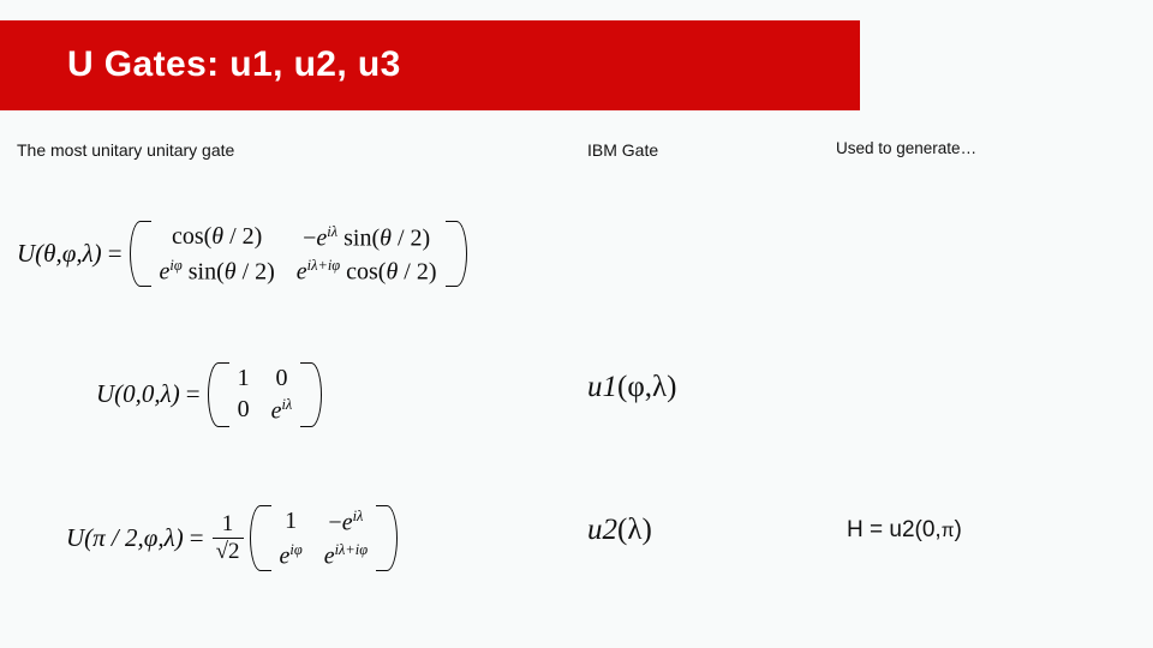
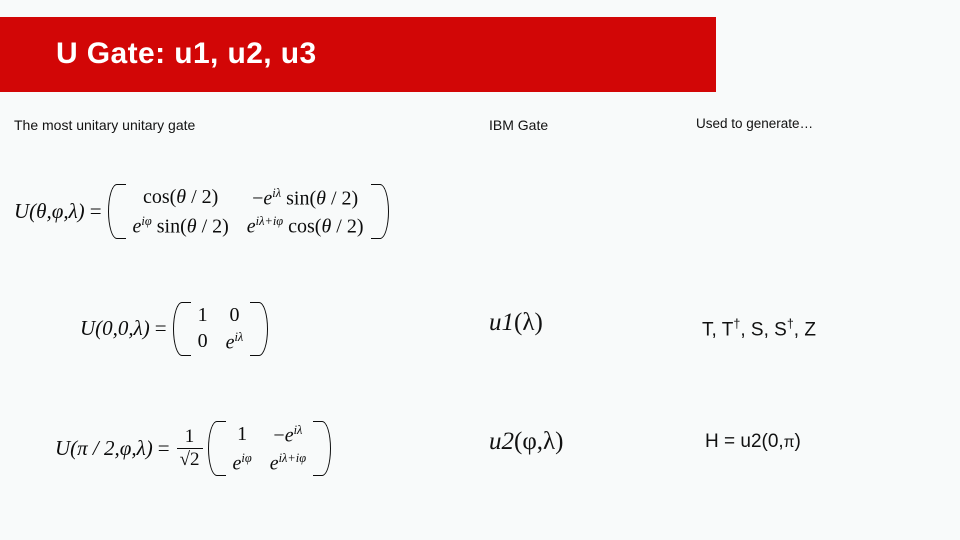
- U Gates: u1, u2, u3
+ U Gate: u1, u2, u3
  The most unitary unitary gate
  IBM Gate
  Used to generate…
  U(θ,φ,λ)
  =
  cos(θ / 2)
  −eiλ sin(θ / 2)
  eiφ sin(θ / 2)
  eiλ+iφ cos(θ / 2)
  U(0,0,λ)
  =
  1
  0
  0
  eiλ
- u1(φ,λ)
+ u1(λ)
+ T, T†, S, S†, Z
  U(π / 2,φ,λ)
  =
  1
  √2
  1
  −eiλ
  eiφ
  eiλ+iφ
- u2(λ)
+ u2(φ,λ)
  H = u2(0,π)
